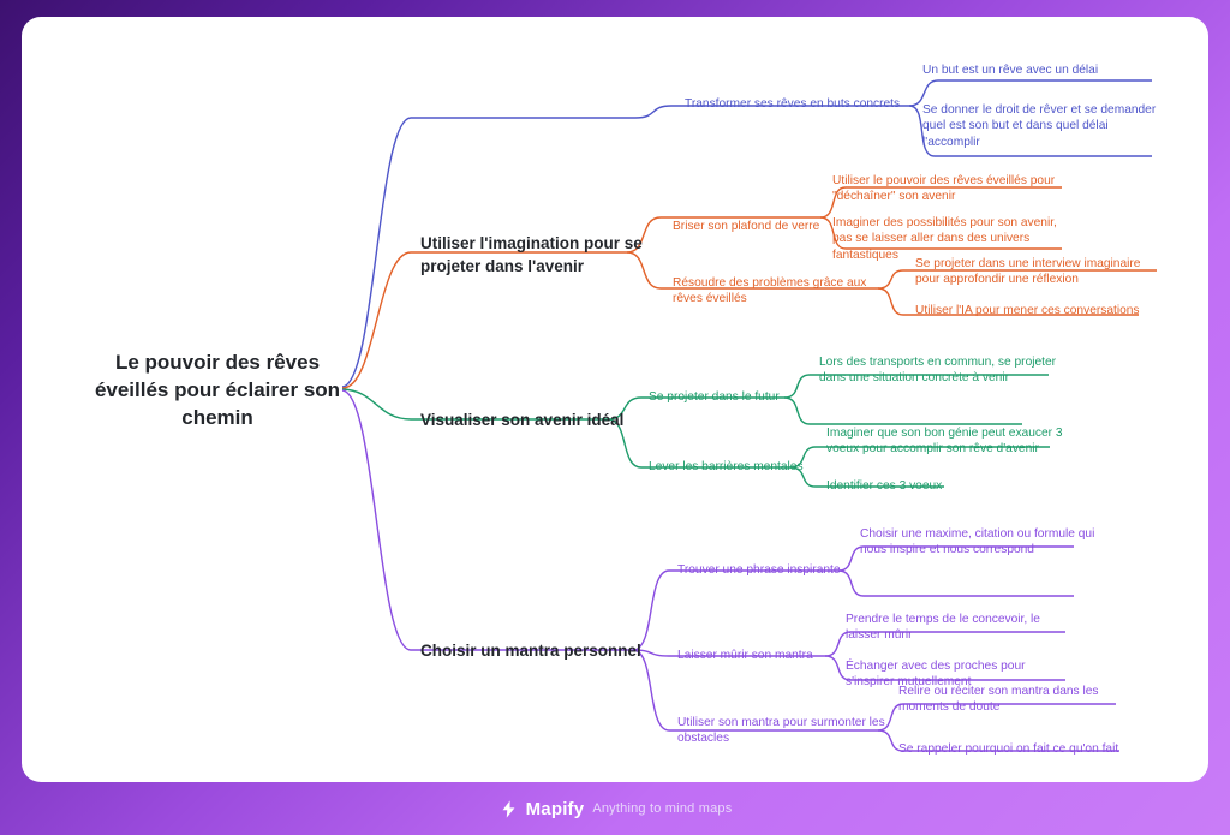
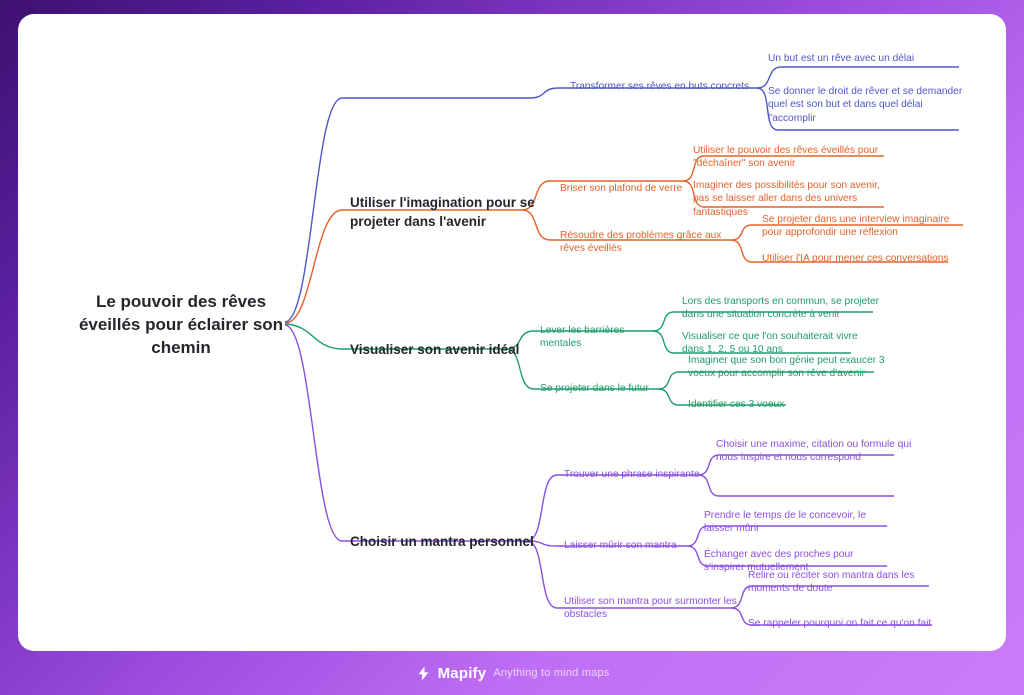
  Le pouvoir des rêves éveillés pour éclairer son chemin
  Transformer ses rêves en buts concrets
  Un but est un rêve avec un délai
  Se donner le droit de rêver et se demander quel est son but et dans quel délai l'accomplir
  Utiliser l'imagination pour se projeter dans l'avenir
  Briser son plafond de verre
  Utiliser le pouvoir des rêves éveillés pour "déchaîner" son avenir
  Imaginer des possibilités pour son avenir, pas se laisser aller dans des univers fantastiques
  Résoudre des problèmes grâce aux rêves éveillés
  Se projeter dans une interview imaginaire pour approfondir une réflexion
  Utiliser l'IA pour mener ces conversations
  Visualiser son avenir idéal
- Se projeter dans le futur
+ Lever les barrières mentales
  Lors des transports en commun, se projeter dans une situation concrète à venir
+ Visualiser ce que l'on souhaiterait vivre dans 1, 2, 5 ou 10 ans
- Lever les barrières mentales
+ Se projeter dans le futur
  Imaginer que son bon génie peut exaucer 3 voeux pour accomplir son rêve d'avenir
  Identifier ces 3 voeux
  Choisir un mantra personnel
  Trouver une phrase inspirante
  Choisir une maxime, citation ou formule qui nous inspire et nous correspond
  Laisser mûrir son mantra
  Prendre le temps de le concevoir, le laisser mûrir
  Échanger avec des proches pour s'inspirer mutuellement
  Utiliser son mantra pour surmonter les obstacles
  Relire ou réciter son mantra dans les moments de doute
  Se rappeler pourquoi on fait ce qu'on fait
  Mapify
  Anything to mind maps
